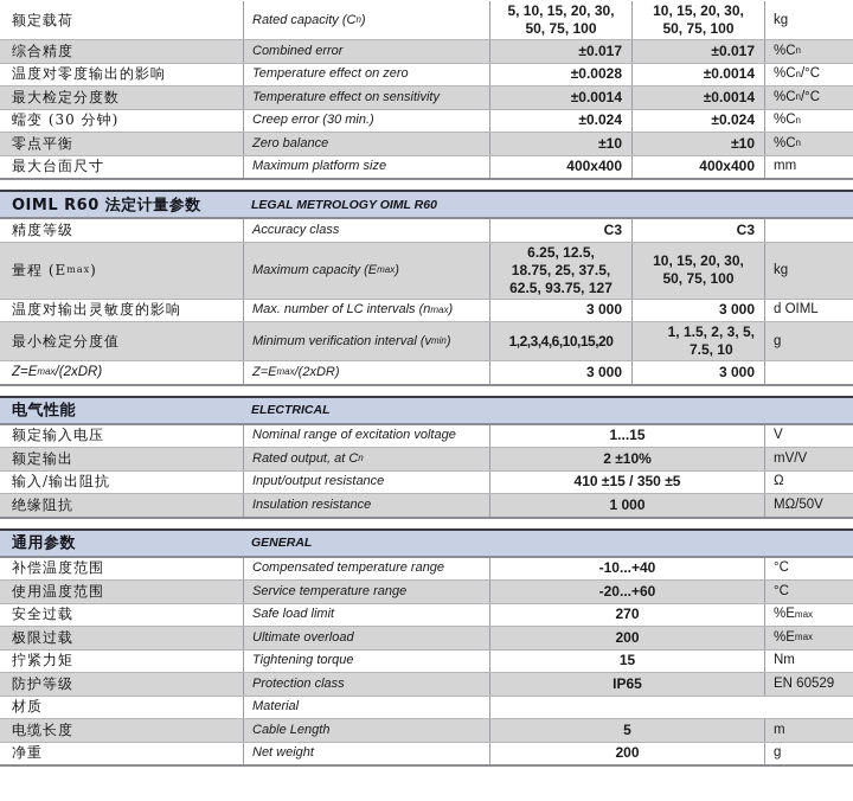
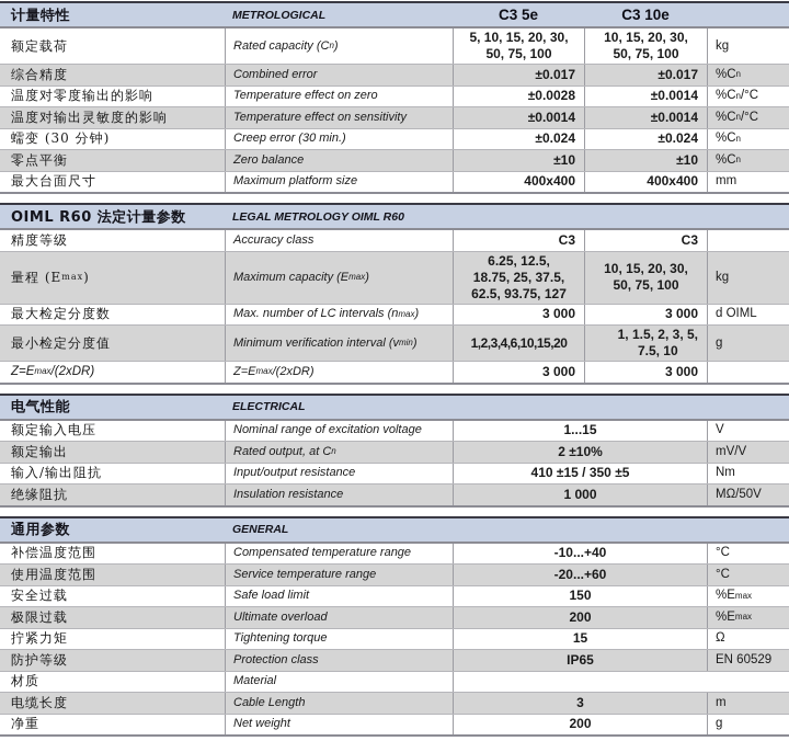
+ 计量特性
+ METROLOGICAL
+ C3 5e
+ C3 10e
  额定载荷
  Rated capacity (C
  n
  )
  5, 10, 15, 20, 30,
  50, 75, 100
  10, 15, 20, 30,
  50, 75, 100
  kg
  综合精度
  Combined error
  ±0.017
  ±0.017
  %C
  n
  温度对零度输出的影响
  Temperature effect on zero
  ±0.0028
  ±0.0014
  %C
  n
  /°C
- 最大检定分度数
+ 温度对输出灵敏度的影响
  Temperature effect on sensitivity
  ±0.0014
  ±0.0014
  %C
  n
  /°C
  蠕变 (30 分钟)
  Creep error (30 min.)
  ±0.024
  ±0.024
  %C
  n
  零点平衡
  Zero balance
  ±10
  ±10
  %C
  n
  最大台面尺寸
  Maximum platform size
  400x400
  400x400
  mm
  OIML R60 法定计量参数
  LEGAL METROLOGY OIML R60
  精度等级
  Accuracy class
  C3
  C3
  量程 (E
  max
  )
  Maximum capacity (E
  max
  )
  6.25, 12.5,
  18.75, 25, 37.5,
  62.5, 93.75, 127
  10, 15, 20, 30,
  50, 75, 100
  kg
- 温度对输出灵敏度的影响
+ 最大检定分度数
  Max. number of LC intervals (n
  max
  )
  3 000
  3 000
  d OIML
  最小检定分度值
  Minimum verification interval (v
  min
  )
  1,2,3,4,6,10,15,20
  1, 1.5, 2, 3, 5,
  7.5, 10
  g
  Z=E
  max
  /(2xDR)
  Z=E
  max
  /(2xDR)
  3 000
  3 000
  电气性能
  ELECTRICAL
  额定输入电压
  Nominal range of excitation voltage
  1...15
  V
  额定输出
  Rated output, at C
  n
  2 ±10%
  mV/V
  输入/输出阻抗
  Input/output resistance
  410 ±15 / 350 ±5
- Ω
+ Nm
  绝缘阻抗
  Insulation resistance
  1 000
  MΩ/50V
  通用参数
  GENERAL
  补偿温度范围
  Compensated temperature range
  -10...+40
  °C
  使用温度范围
  Service temperature range
  -20...+60
  °C
  安全过载
  Safe load limit
- 270
+ 150
  %E
  max
  极限过载
  Ultimate overload
  200
  %E
  max
  拧紧力矩
  Tightening torque
  15
- Nm
+ Ω
  防护等级
  Protection class
  IP65
  EN 60529
  材质
  Material
  电缆长度
  Cable Length
- 5
+ 3
  m
  净重
  Net weight
  200
  g
